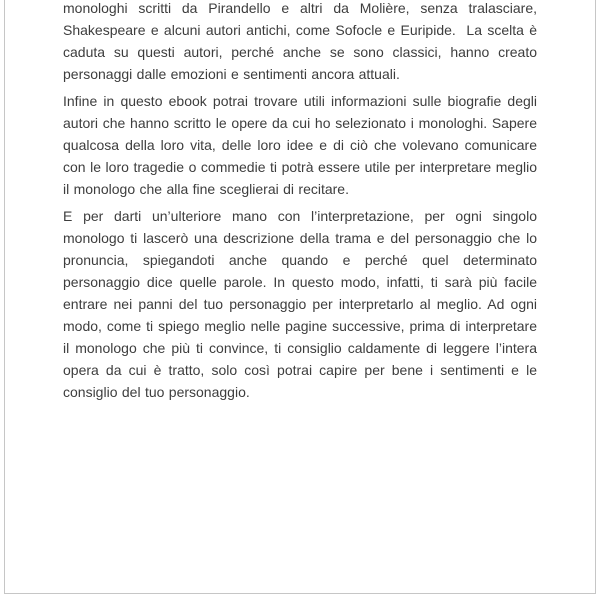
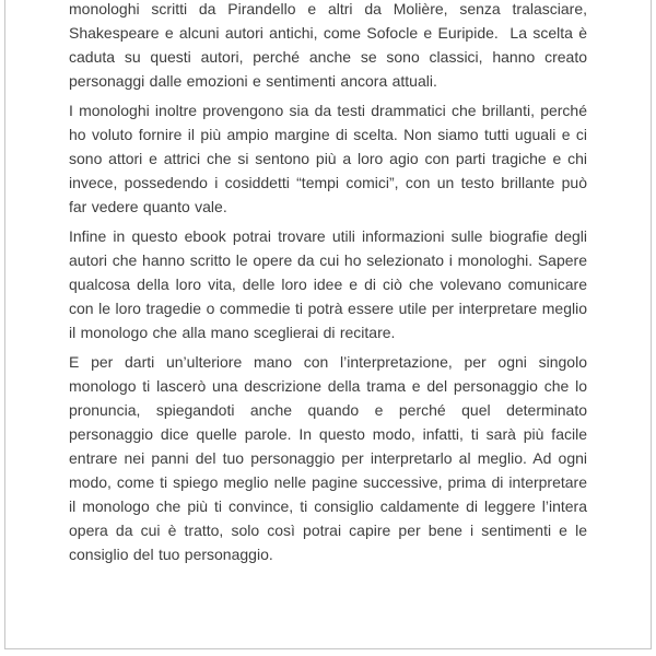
  monologhi scritti da Pirandello e altri da Molière, senza tralasciare, Shakespeare e alcuni autori antichi, come Sofocle e Euripide. La scelta è caduta su questi autori, perché anche se sono classici, hanno creato personaggi dalle emozioni e sentimenti ancora attuali.
+ I monologhi inoltre provengono sia da testi drammatici che brillanti, perché ho voluto fornire il più ampio margine di scelta. Non siamo tutti uguali e ci sono attori e attrici che si sentono più a loro agio con parti tragiche e chi invece, possedendo i cosiddetti “tempi comici”, con un testo brillante può far vedere quanto vale.
- Infine in questo ebook potrai trovare utili informazioni sulle biografie degli autori che hanno scritto le opere da cui ho selezionato i monologhi. Sapere qualcosa della loro vita, delle loro idee e di ciò che volevano comunicare con le loro tragedie o commedie ti potrà essere utile per interpretare meglio il monologo che alla fine sceglierai di recitare.
+ Infine in questo ebook potrai trovare utili informazioni sulle biografie degli autori che hanno scritto le opere da cui ho selezionato i monologhi. Sapere qualcosa della loro vita, delle loro idee e di ciò che volevano comunicare con le loro tragedie o commedie ti potrà essere utile per interpretare meglio il monologo che alla mano sceglierai di recitare.
  E per darti un’ulteriore mano con l’interpretazione, per ogni singolo monologo ti lascerò una descrizione della trama e del personaggio che lo pronuncia, spiegandoti anche quando e perché quel determinato personaggio dice quelle parole. In questo modo, infatti, ti sarà più facile entrare nei panni del tuo personaggio per interpretarlo al meglio. Ad ogni modo, come ti spiego meglio nelle pagine successive, prima di interpretare il monologo che più ti convince, ti consiglio caldamente di leggere l’intera opera da cui è tratto, solo così potrai capire per bene i sentimenti e le consiglio del tuo personaggio.
